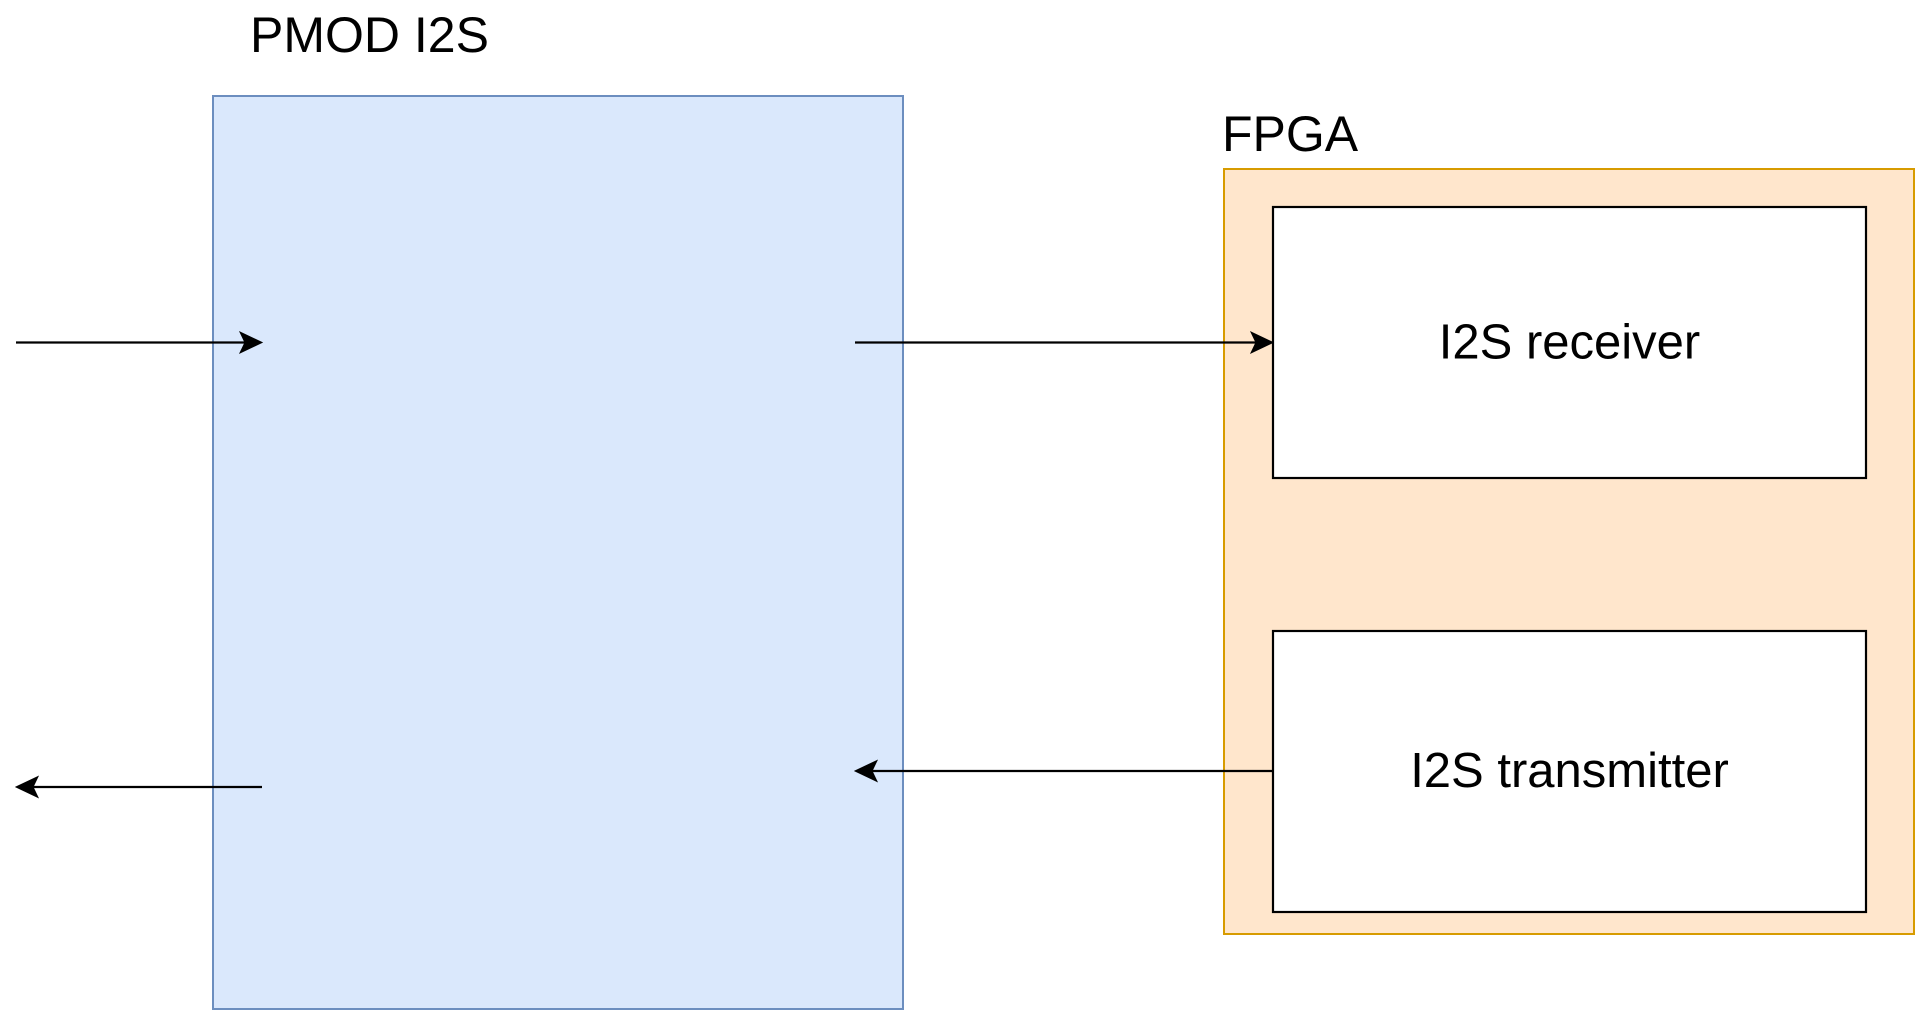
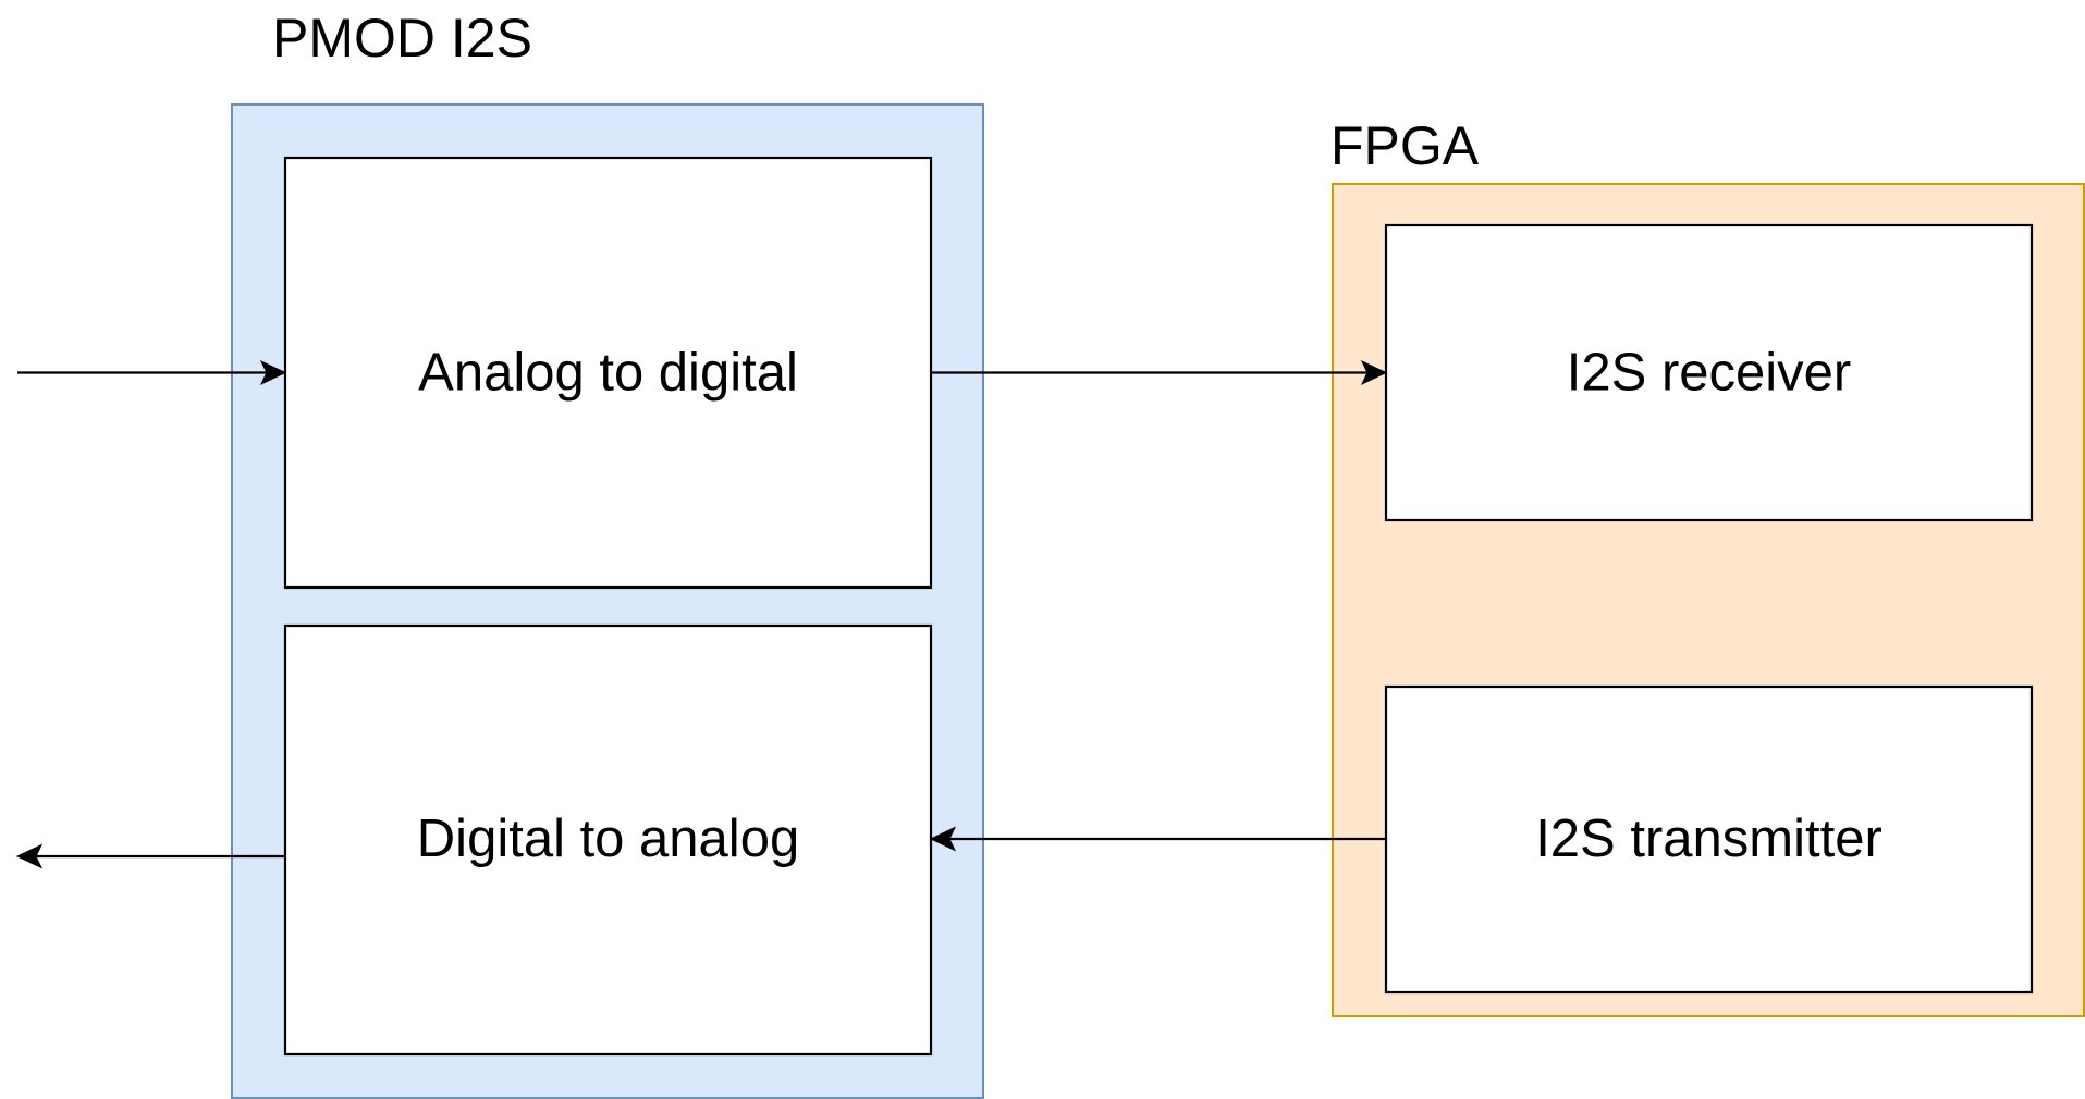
  PMOD I2S
+ Analog to digital
+ Digital to analog
  FPGA
  I2S receiver
  I2S transmitter
